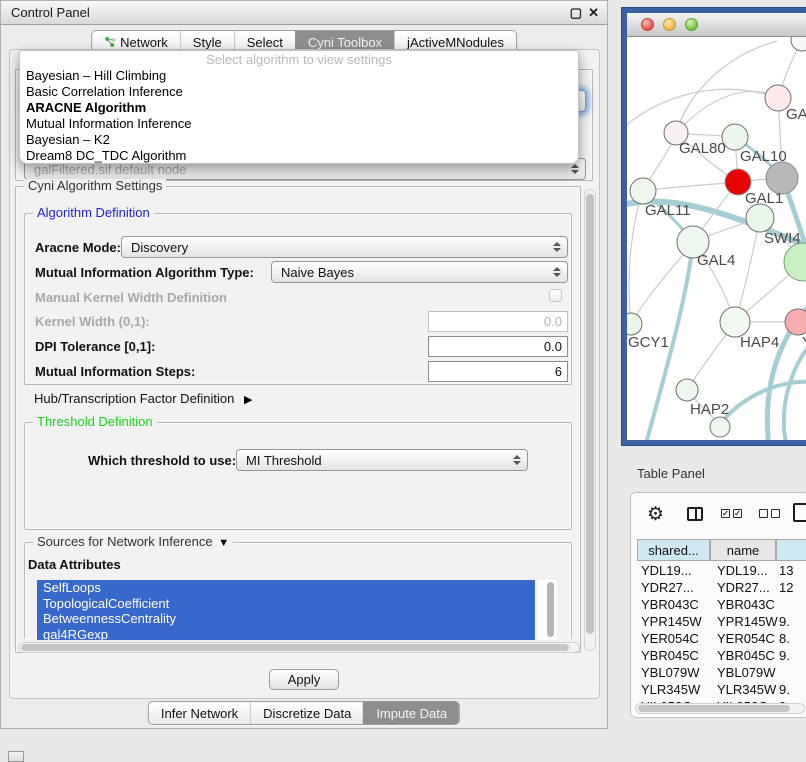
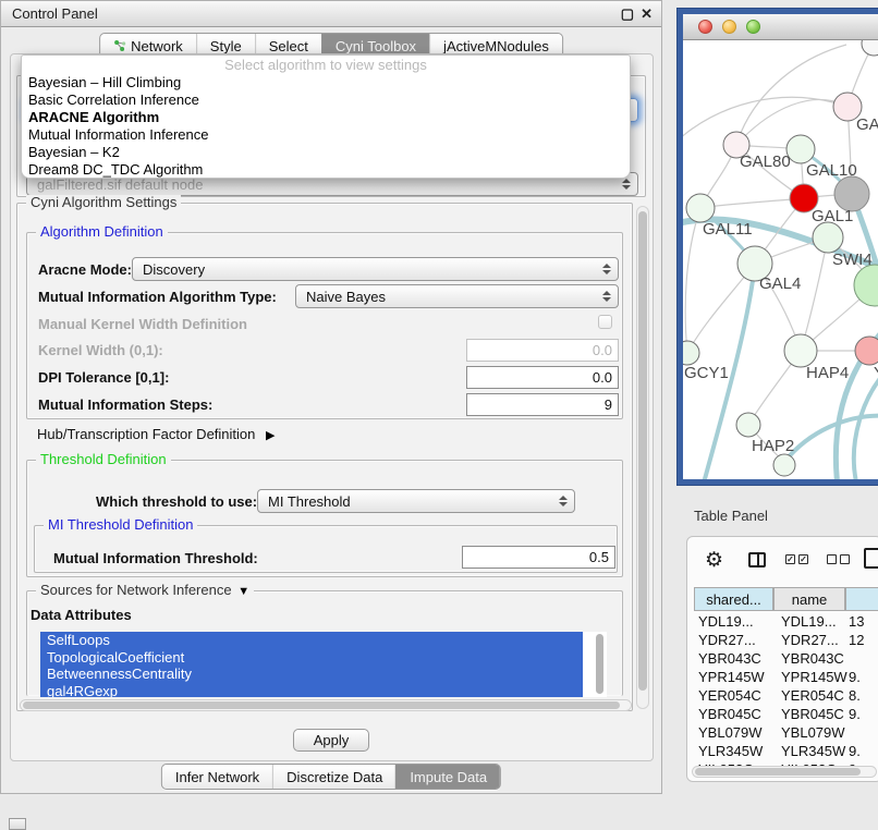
  Control Panel
  ▢
  ✕
  Network
  Style
  Select
  Cyni Toolbox
  jActiveMNodules
  galFiltered.sif default node
  Select algorithm to view settings
  Bayesian – Hill Climbing
  Basic Correlation Inference
  ARACNE Algorithm
  Mutual Information Inference
  Bayesian – K2
  Dream8 DC_TDC Algorithm
  Cyni Algorithm Settings
  Algorithm Definition
  Aracne Mode:
  Discovery
  Mutual Information Algorithm Type:
  Naive Bayes
  Manual Kernel Width Definition
  Kernel Width (0,1):
  0.0
  DPI Tolerance [0,1]:
  0.0
  Mutual Information Steps:
- 6
+ 9
  Hub/Transcription Factor Definition ▶
  Threshold Definition
  Which threshold to use:
  MI Threshold
+ MI Threshold Definition
+ Mutual Information Threshold:
+ 0.5
  Sources for Network Inference ▼
  Data Attributes
  SelfLoops
  TopologicalCoefficient
  BetweennessCentrality
  gal4RGexp
  Apply
  Infer Network
  Discretize Data
  Impute Data
  GAL80
  GAL10
  GAL1
  GAL11
  SWI4
  GAL4
  GCY1
  HAP4
  HAP2
  Table Panel
  ⚙
  ✓
  ✓
  shared...
  name
  YDL19...
  YDL19...
  13
  YDR27...
  YDR27...
  12
  YBR043C
  YBR043C
  YPR145W
  YPR145W
  9.
  YER054C
  YER054C
  8.
  YBR045C
  YBR045C
  9.
  YBL079W
  YBL079W
  YLR345W
  YLR345W
  9.
